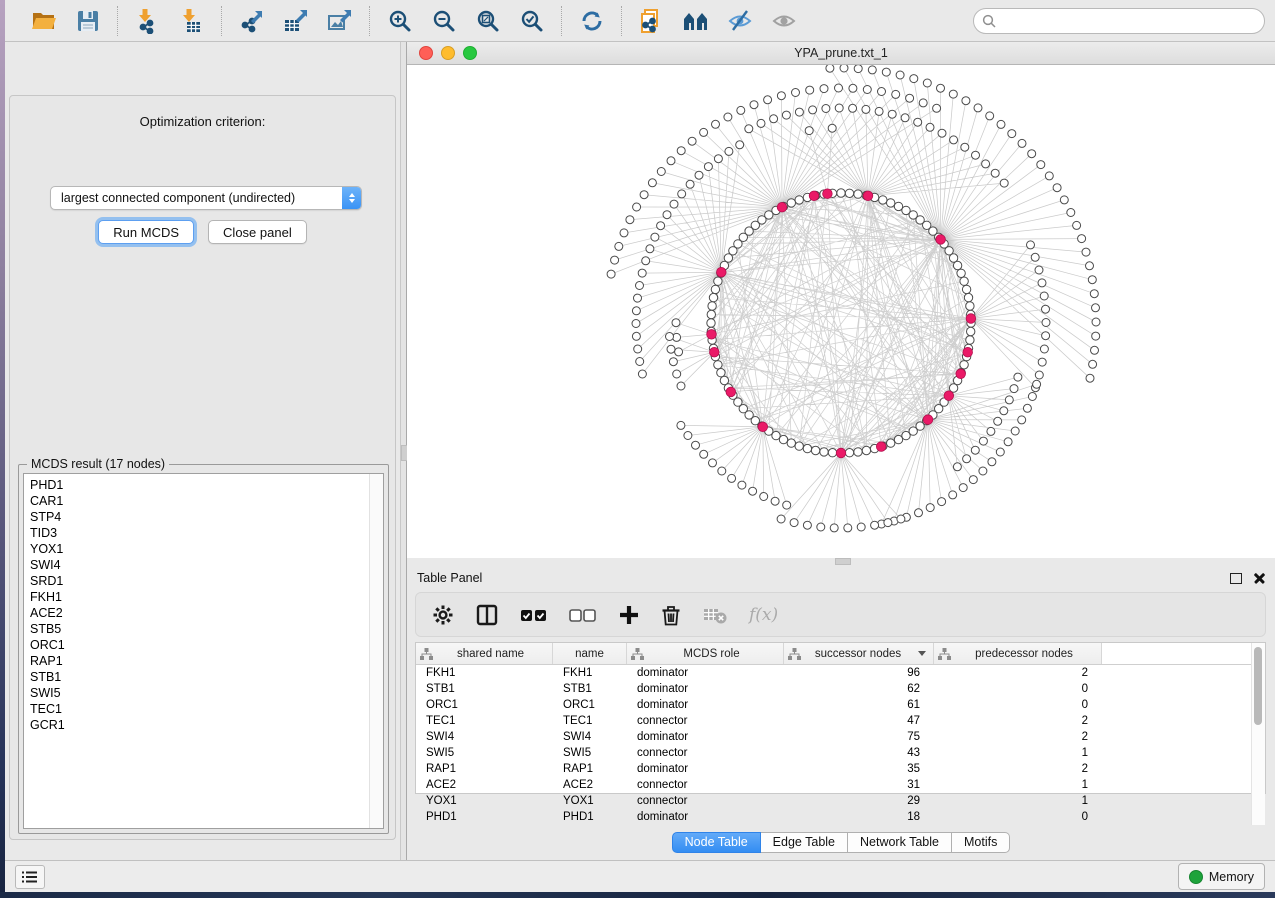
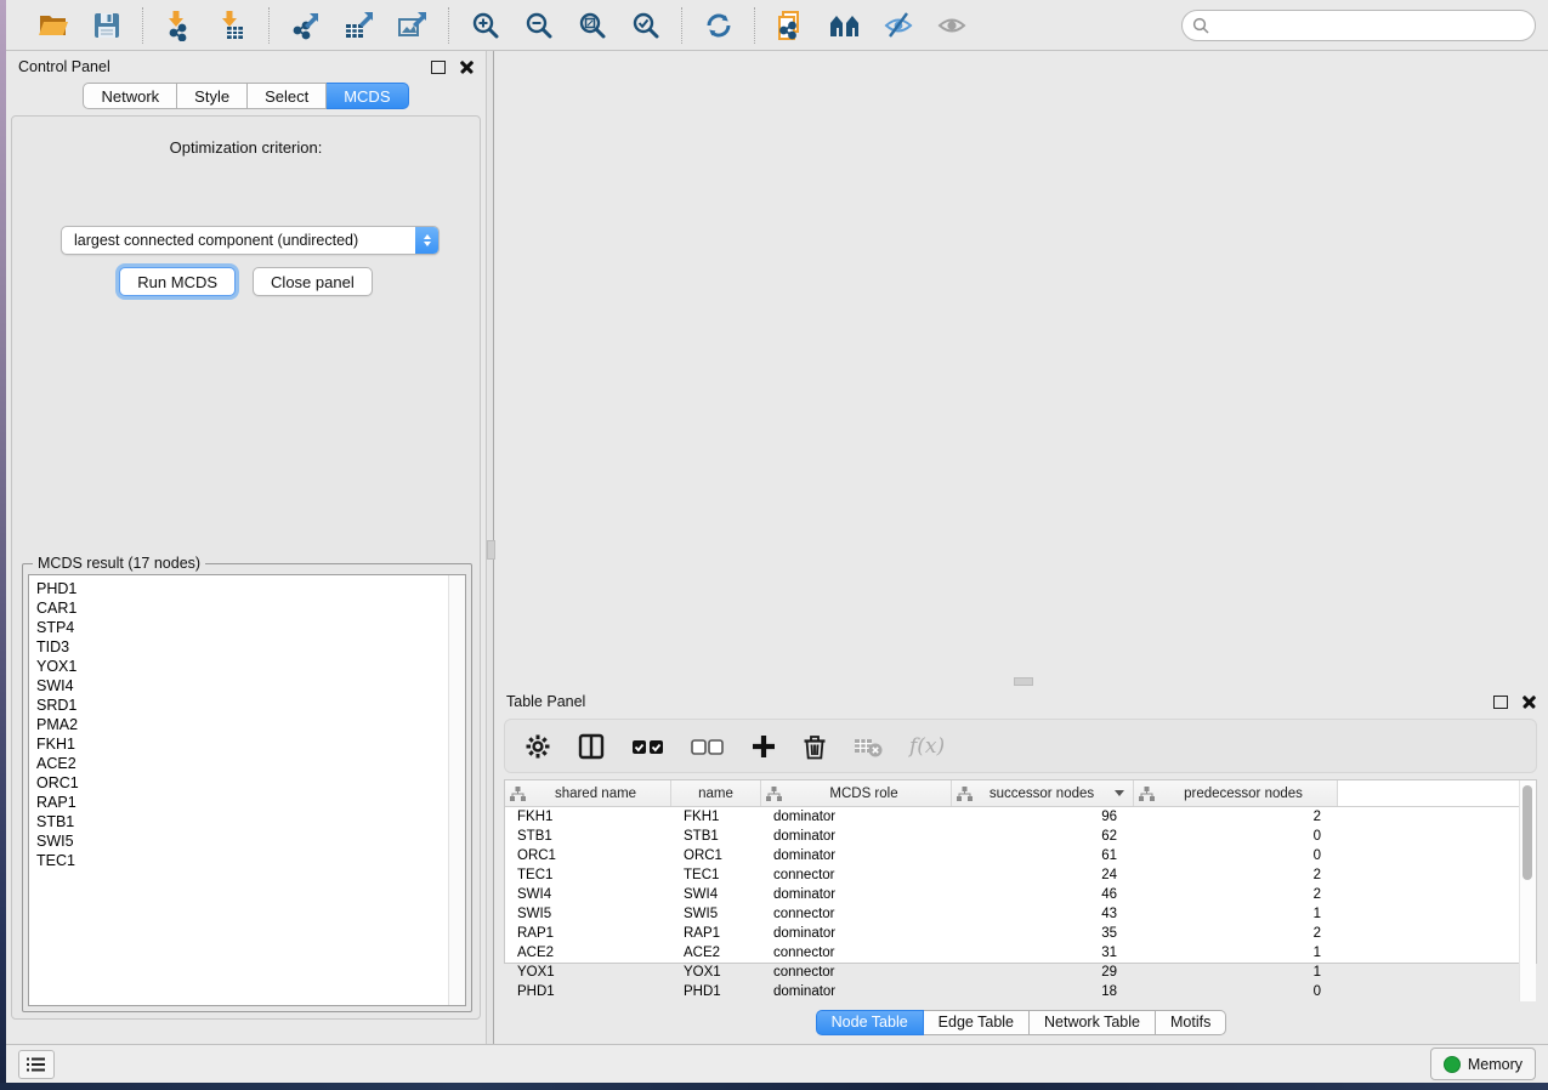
+ Control Panel
+ Network
+ Style
+ Select
+ MCDS
  Optimization criterion:
  largest connected component (undirected)
  Run MCDS
  Close panel
  MCDS result (17 nodes)
  PHD1
  CAR1
  STP4
  TID3
  YOX1
  SWI4
  SRD1
+ PMA2
  FKH1
  ACE2
- STB5
  ORC1
  RAP1
  STB1
  SWI5
  TEC1
- GCR1
- YPA_prune.txt_1
  Table Panel
  f(x)
  shared name
  name
  MCDS role
  successor nodes
  predecessor nodes
  FKH1
  FKH1
  dominator
  96
  2
  STB1
  STB1
  dominator
  62
  0
  ORC1
  ORC1
  dominator
  61
  0
  TEC1
  TEC1
  connector
- 47
+ 24
  2
  SWI4
  SWI4
  dominator
- 75
+ 46
  2
  SWI5
  SWI5
  connector
  43
  1
  RAP1
  RAP1
  dominator
  35
  2
  ACE2
  ACE2
  connector
  31
  1
  YOX1
  YOX1
  connector
  29
  1
  PHD1
  PHD1
  dominator
  18
  0
  Node Table
  Edge Table
  Network Table
  Motifs
  Memory
